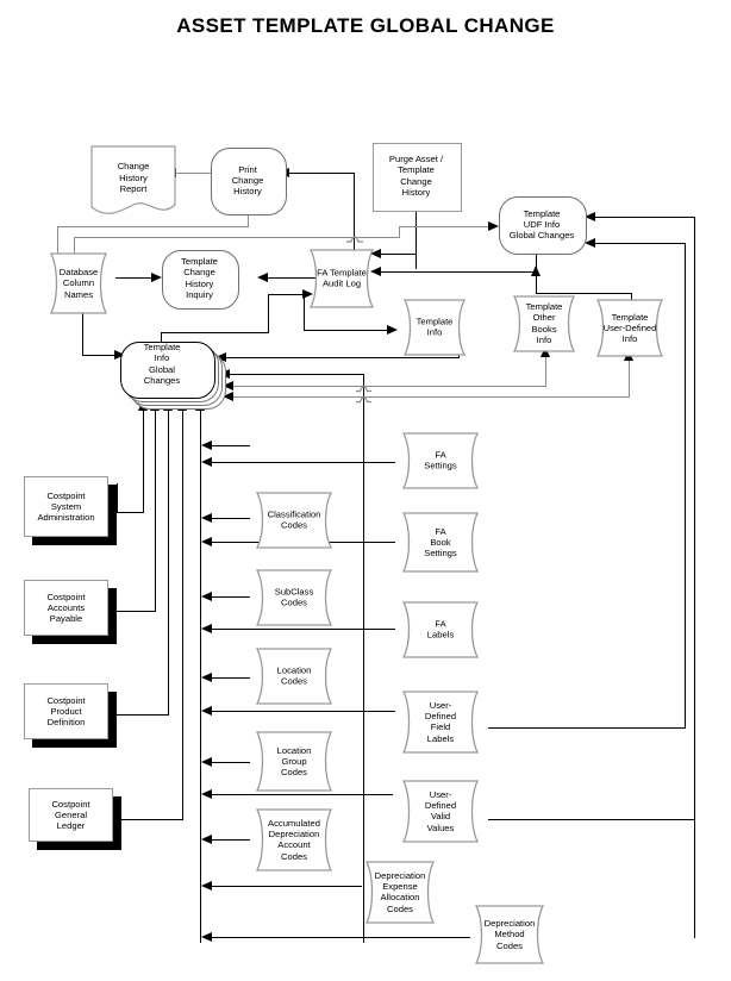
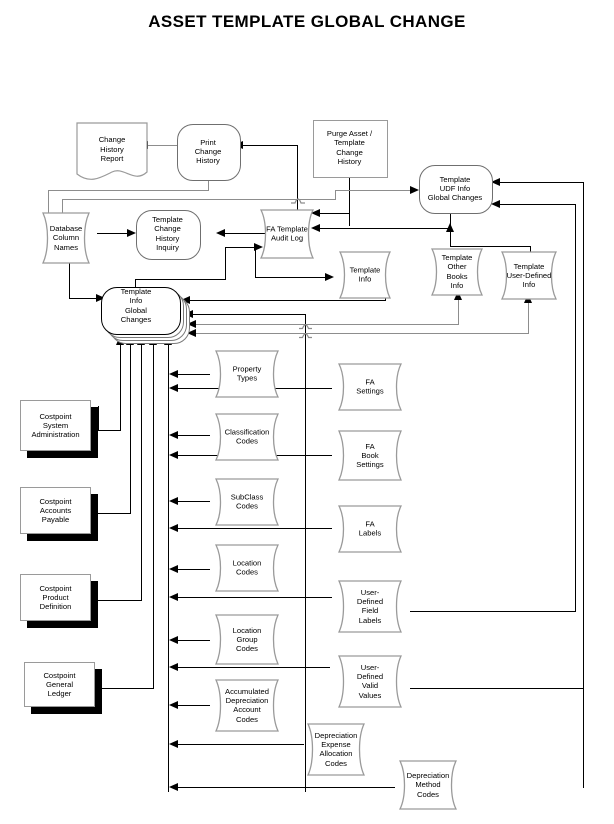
  ASSET TEMPLATE GLOBAL CHANGE
  Change
  History
  Report
  Print
  Change
  History
  Purge Asset /
  Template
  Change
  History
  Template
  UDF Info
  Global Changes
  Database
  Column
  Names
  Template
  Change
  History
  Inquiry
  FA Template
  Audit Log
  Template
  Info
  Template
  Other
  Books
  Info
  Template
  User-Defined
  Info
  Template
  Info
  Global
  Changes
  Costpoint
  System
  Administration
  Costpoint
  Accounts
  Payable
  Costpoint
  Product
  Definition
  Costpoint
  General
  Ledger
+ Property
+ Types
  Classification
  Codes
  SubClass
  Codes
  Location
  Codes
  Location
  Group
  Codes
  Accumulated
  Depreciation
  Account
  Codes
  FA
  Settings
  FA
  Book
  Settings
  FA
  Labels
  User-
  Defined
  Field
  Labels
  User-
  Defined
  Valid
  Values
  Depreciation
  Expense
  Allocation
  Codes
  Depreciation
  Method
  Codes
